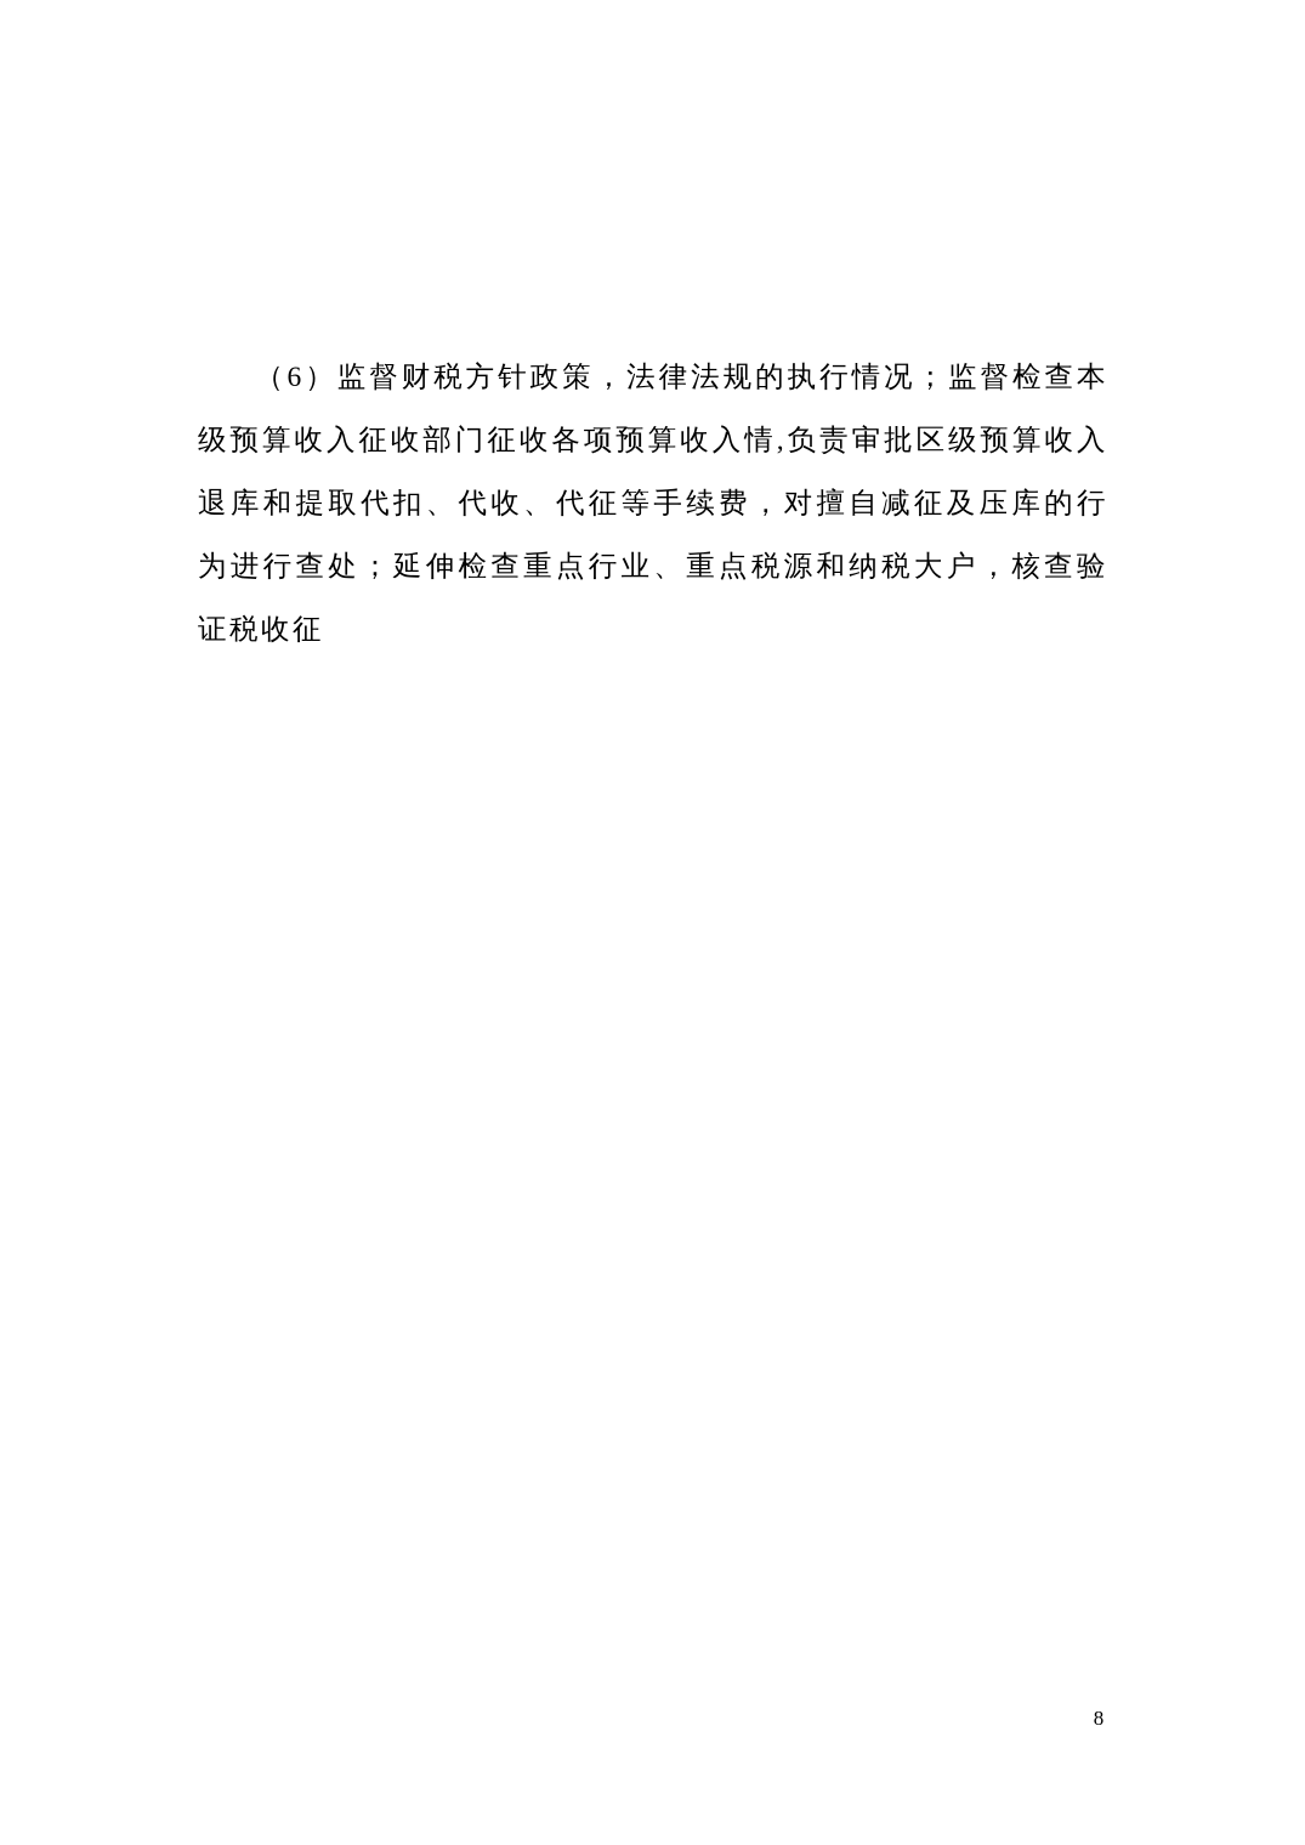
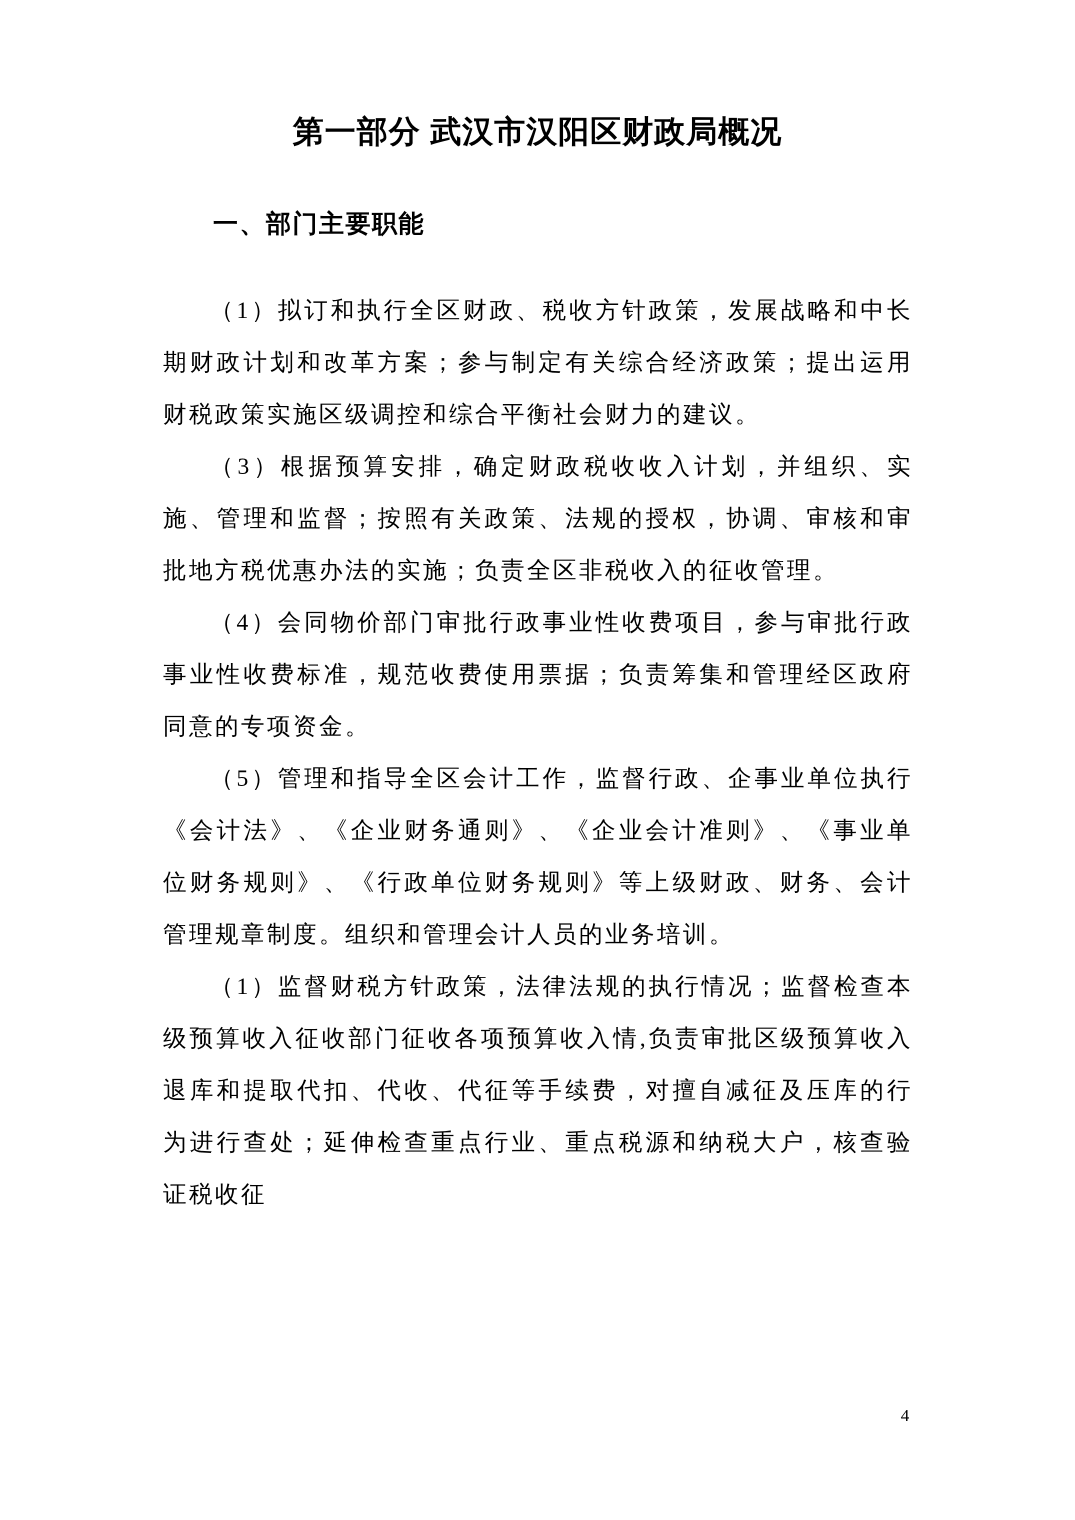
+ 第一部分 武汉市汉阳区财政局概况
+ 一、部门主要职能
+ （1）拟订和执行全区财政、税收方针政策，发展战略和中长期财政计划和改革方案；参与制定有关综合经济政策；提出运用财税政策实施区级调控和综合平衡社会财力的建议。
+ （3）根据预算安排，确定财政税收收入计划，并组织、实施、管理和监督；按照有关政策、法规的授权，协调、审核和审批地方税优惠办法的实施；负责全区非税收入的征收管理。
+ （4）会同物价部门审批行政事业性收费项目，参与审批行政事业性收费标准，规范收费使用票据；负责筹集和管理经区政府同意的专项资金。
+ （5）管理和指导全区会计工作，监督行政、企事业单位执行《会计法》、《企业财务通则》、《企业会计准则》、《事业单位财务规则》、《行政单位财务规则》等上级财政、财务、会计管理规章制度。组织和管理会计人员的业务培训。
- （6）监督财税方针政策，法律法规的执行情况；监督检查本级预算收入征收部门征收各项预算收入情,负责审批区级预算收入退库和提取代扣、代收、代征等手续费，对擅自减征及压库的行为进行查处；延伸检查重点行业、重点税源和纳税大户，核查验证税收征
+ （1）监督财税方针政策，法律法规的执行情况；监督检查本级预算收入征收部门征收各项预算收入情,负责审批区级预算收入退库和提取代扣、代收、代征等手续费，对擅自减征及压库的行为进行查处；延伸检查重点行业、重点税源和纳税大户，核查验证税收征
- 8
+ 4
